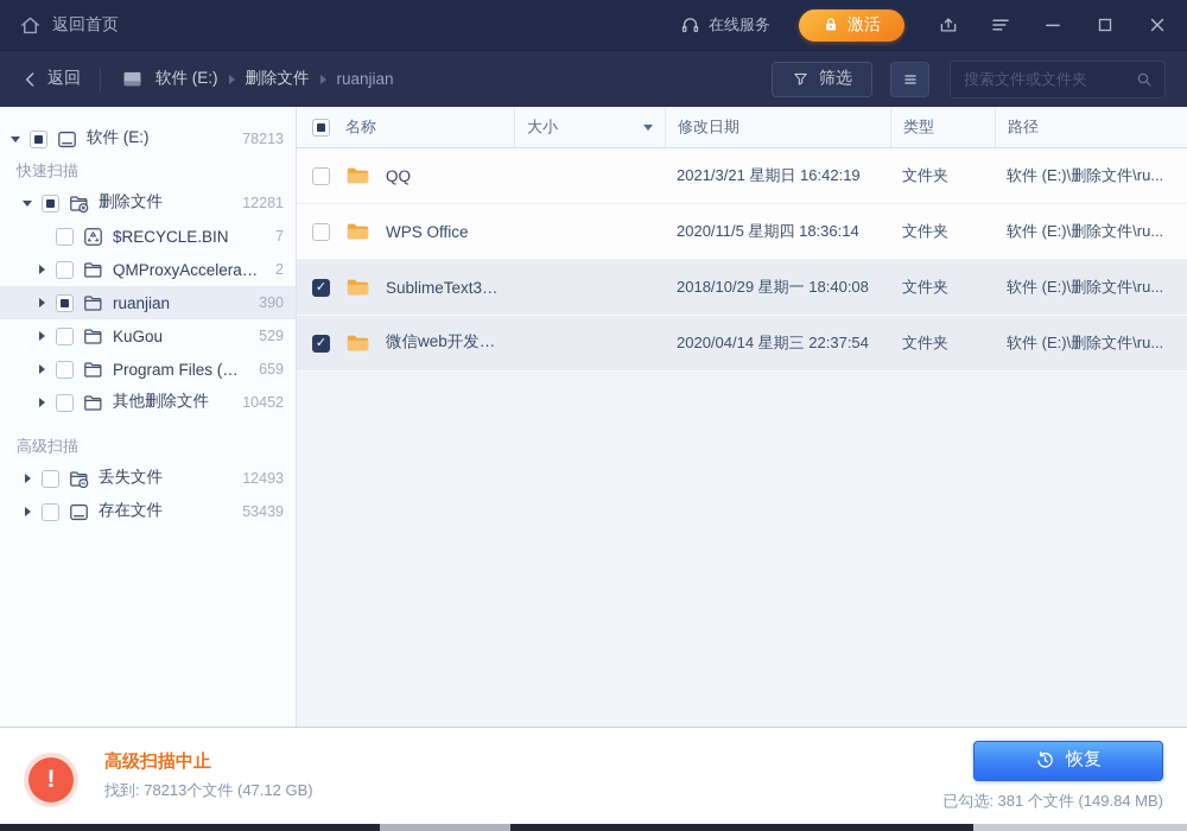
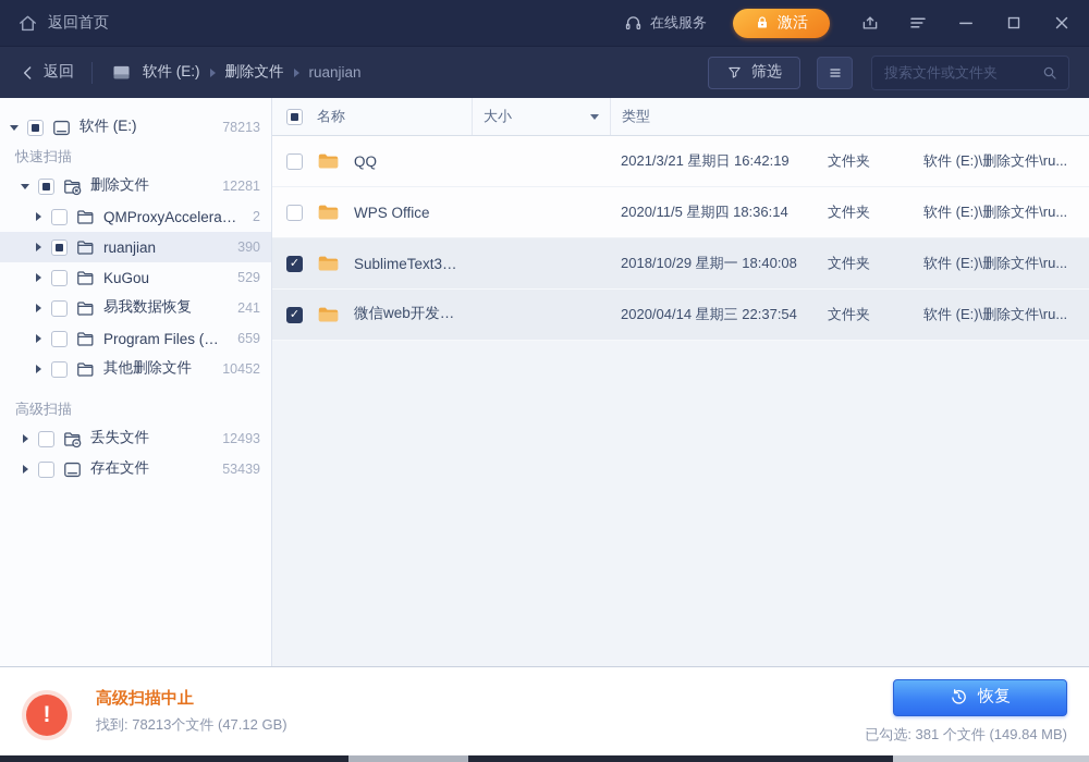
  返回首页
  在线服务
  激活
  返回
  软件 (E:)
  删除文件
  ruanjian
  筛选
  搜索文件或文件夹
  软件 (E:)
  78213
  快速扫描
  删除文件
  12281
- $RECYCLE.BIN
- 7
  QMProxyAccelerator
  2
  ruanjian
  390
  KuGou
  529
+ 易我数据恢复
+ 241
  Program Files (x...
  659
  其他删除文件
  10452
  高级扫描
  丢失文件
  12493
  存在文件
  53439
  名称
  大小
- 修改日期
  类型
- 路径
  QQ
  2021/3/21 星期日 16:42:19
  文件夹
  软件 (E:)\删除文件\ru...
  WPS Office
  2020/11/5 星期四 18:36:14
  文件夹
  软件 (E:)\删除文件\ru...
  SublimeText3_h
  2018/10/29 星期一 18:40:08
  文件夹
  软件 (E:)\删除文件\ru...
  微信web开发者..
  2020/04/14 星期三 22:37:54
  文件夹
  软件 (E:)\删除文件\ru...
  !
  高级扫描中止
  找到: 78213个文件 (47.12 GB)
  恢复
  已勾选: 381 个文件 (149.84 MB)
